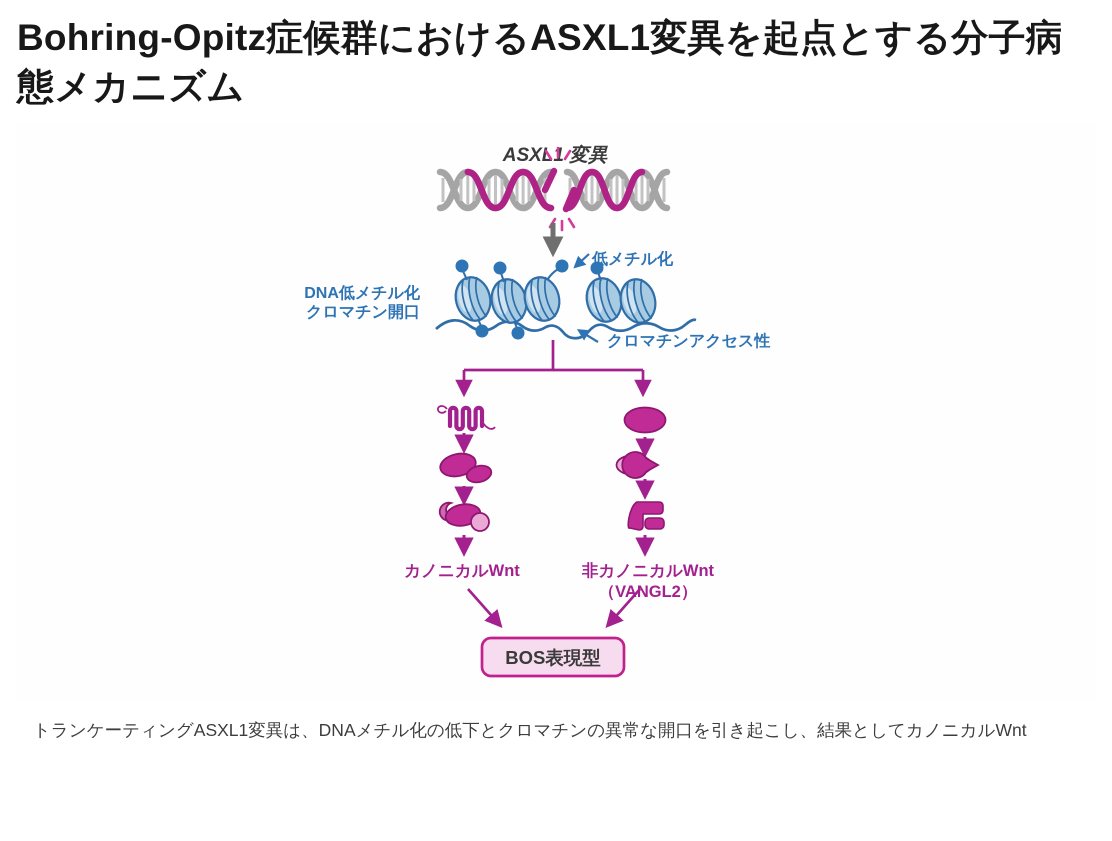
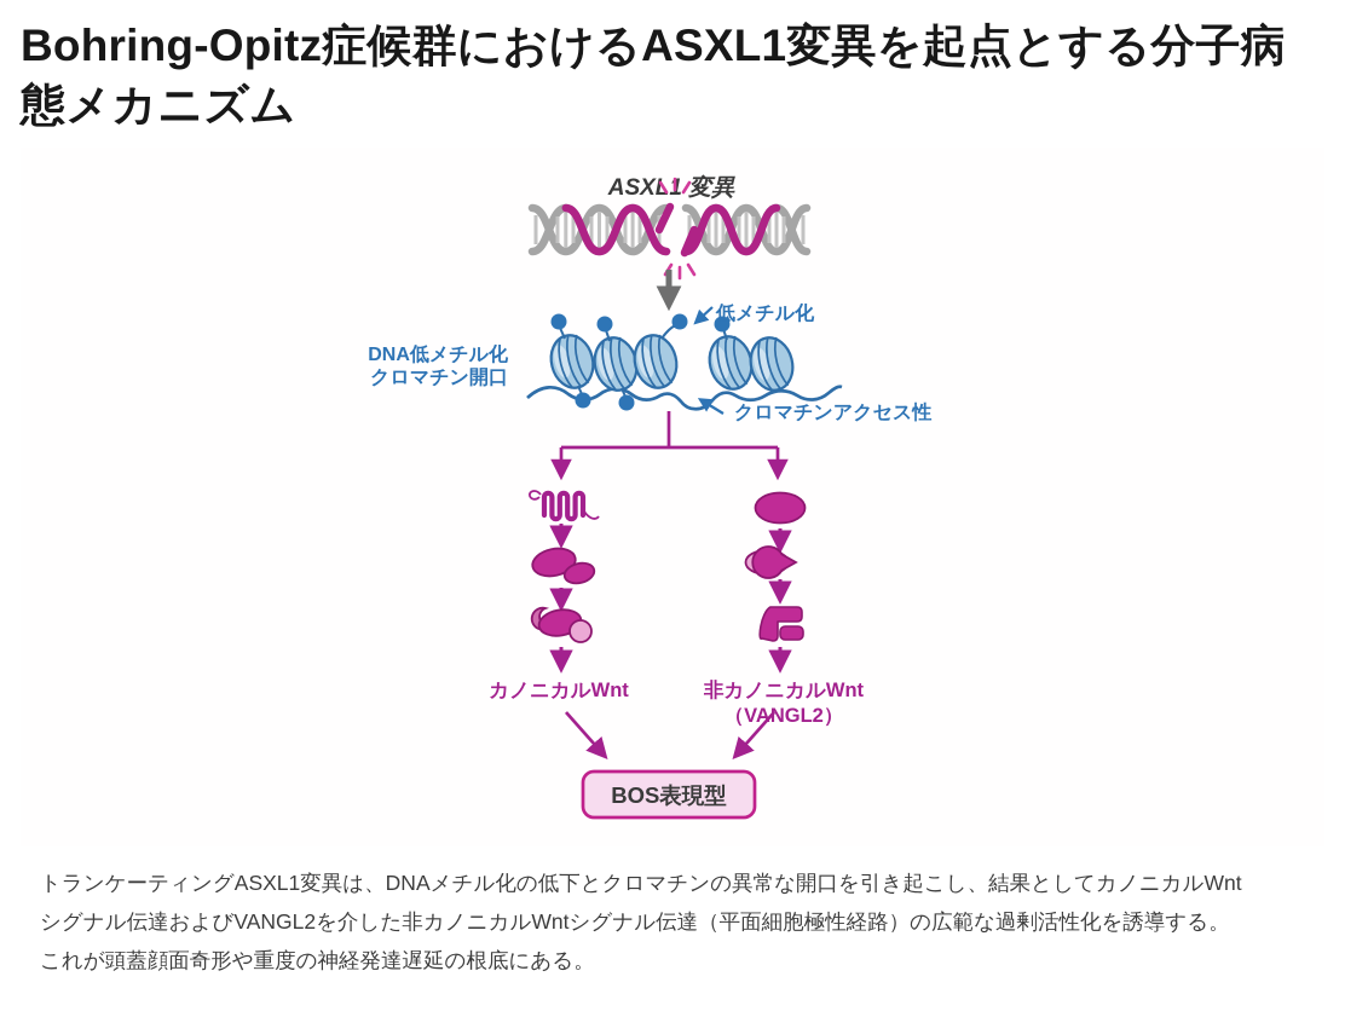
  Bohring-Opitz症候群におけるASXL1変異を起点とする分子病態メカニズム
  ASX 変異
  DNA低メチル化
  クロマチン開口
  低メチル化
  クロマチンアクセス性
  カノニカルWnt
  非カノニカルWnt
  （VANGL2）
  BOS表現型
  トランケーティングASXL1変異は、DNAメチル化の低下とクロマチンの異常な開口を引き起こし、結果としてカノニカルWnt
+ シグナル伝達およびVANGL2を介した非カノニカルWntシグナル伝達（平面細胞極性経路）の広範な過剰活性化を誘導する。
+ これが頭蓋顔面奇形や重度の神経発達遅延の根底にある。
